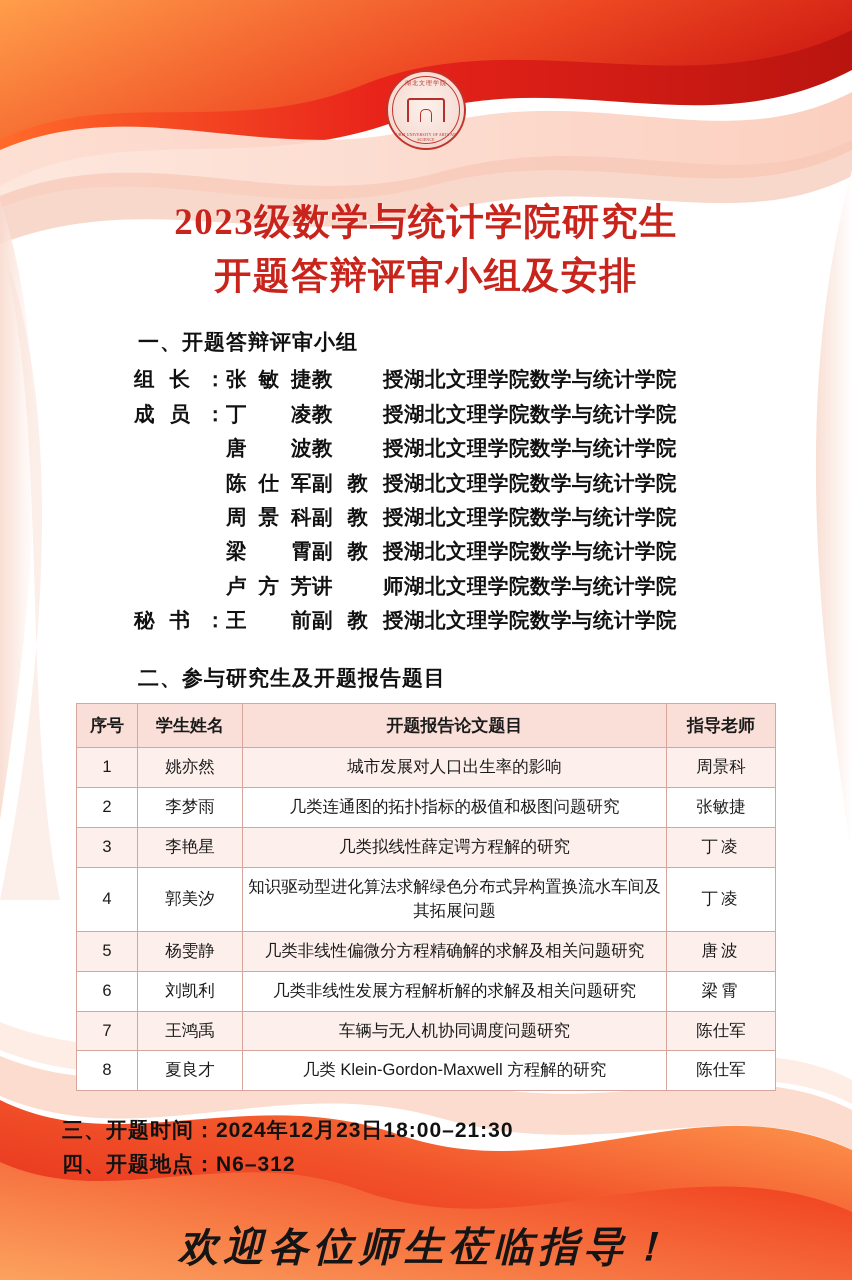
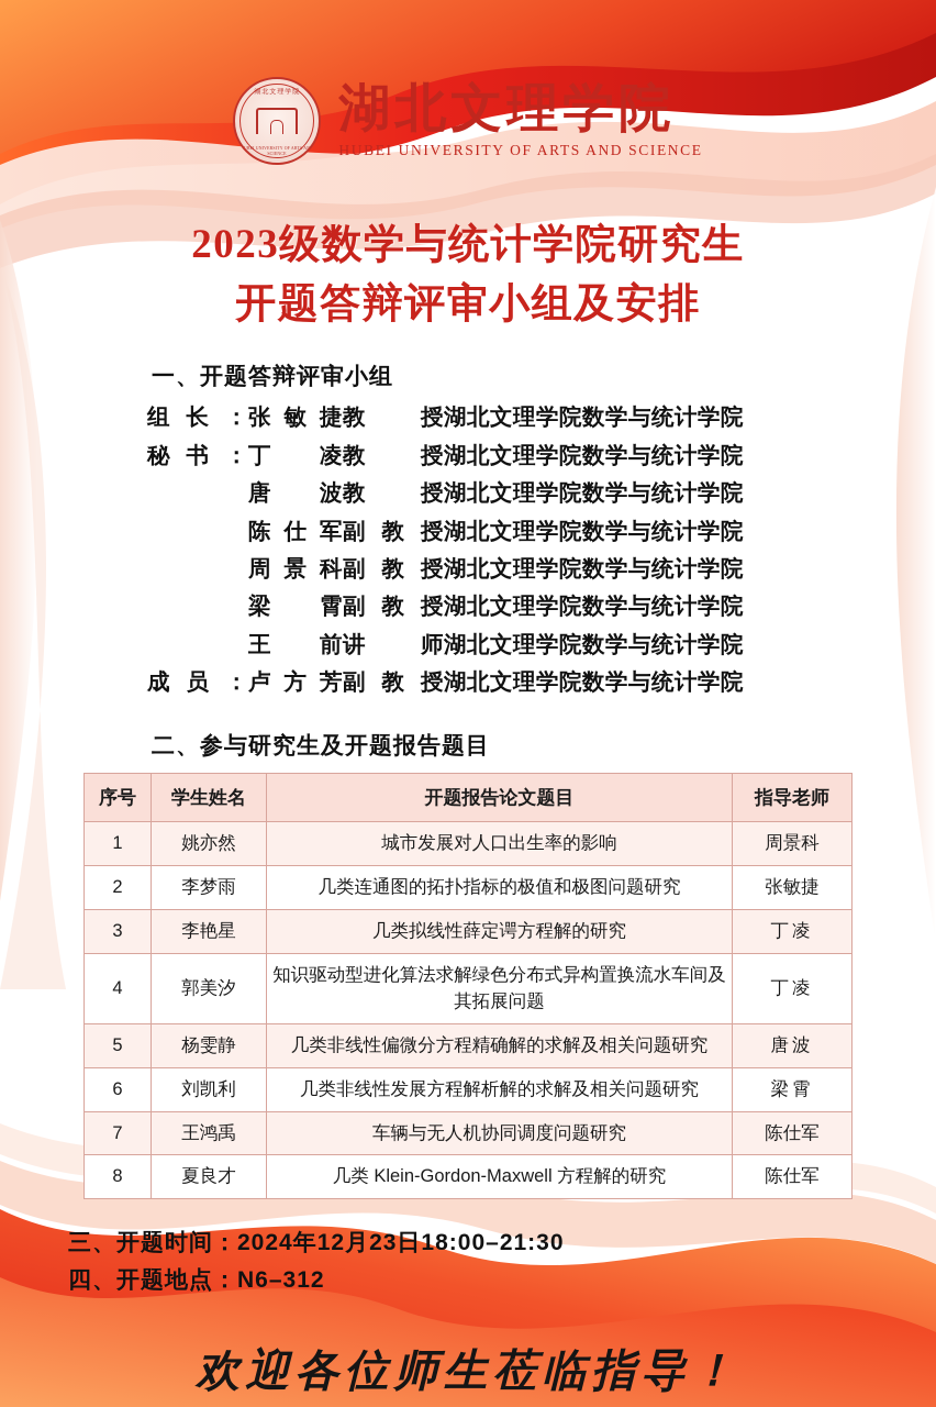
+ 湖北文理学院
+ HUBEI UNIVERSITY OF ARTS AND SCIENCE
  2023级数学与统计学院研究生
  开题答辩评审小组及安排
  一、开题答辩评审小组
  组长：
  张敏捷
  教授
  湖北文理学院数学与统计学院
- 成员：
+ 秘书：
  丁凌
  教授
  湖北文理学院数学与统计学院
  唐波
  教授
  湖北文理学院数学与统计学院
  陈仕军
  副教授
  湖北文理学院数学与统计学院
  周景科
  副教授
  湖北文理学院数学与统计学院
  梁霄
  副教授
  湖北文理学院数学与统计学院
- 卢方芳
+ 王前
  讲师
  湖北文理学院数学与统计学院
- 秘书：
+ 成员：
- 王前
+ 卢方芳
  副教授
  湖北文理学院数学与统计学院
  二、参与研究生及开题报告题目
  序号	学生姓名	开题报告论文题目	指导老师
  1	姚亦然	城市发展对人口出生率的影响	周景科
  2	李梦雨	几类连通图的拓扑指标的极值和极图问题研究	张敏捷
  3	李艳星	几类拟线性薛定谔方程解的研究	丁凌
  4	郭美汐	知识驱动型进化算法求解绿色分布式异构置换流水车间及其拓展问题	丁凌
  5	杨雯静	几类非线性偏微分方程精确解的求解及相关问题研究	唐波
  6	刘凯利	几类非线性发展方程解析解的求解及相关问题研究	梁霄
  7	王鸿禹	车辆与无人机协同调度问题研究	陈仕军
  8	夏良才	几类 Klein-Gordon-Maxwell 方程解的研究	陈仕军
  三、开题时间：2024年12月23日18:00–21:30
  四、开题地点：N6–312
  欢迎各位师生莅临指导！
